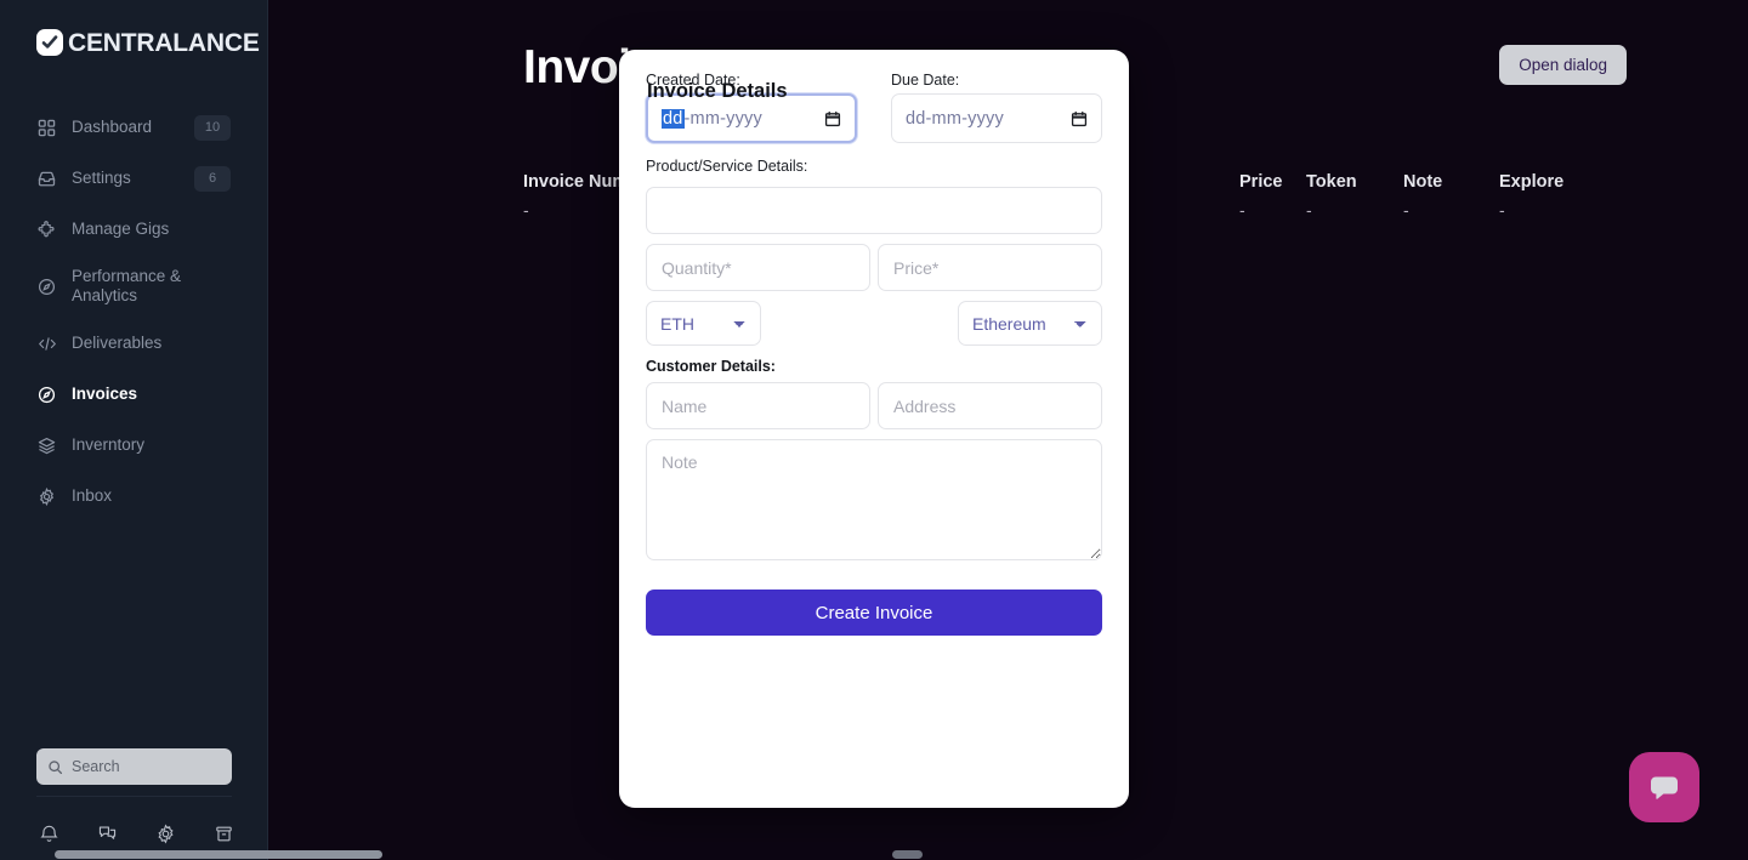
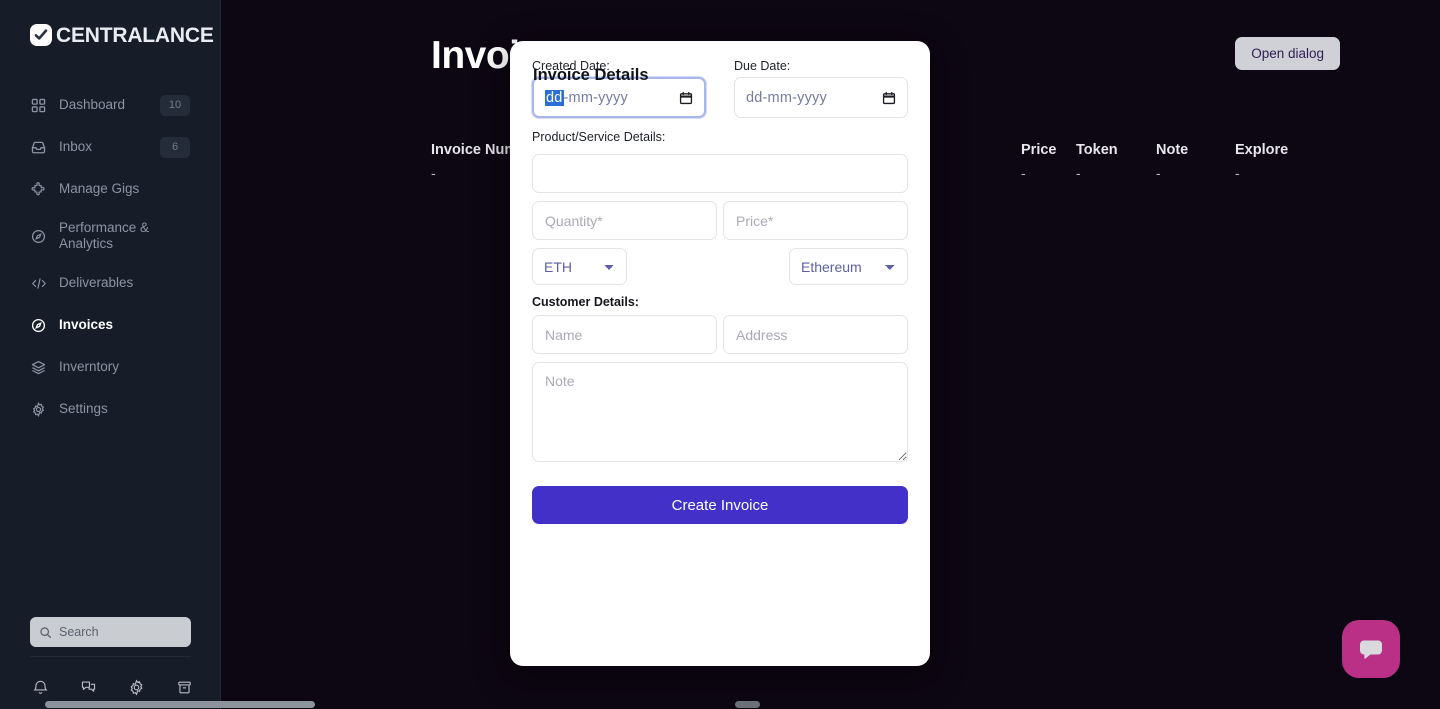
  CENTRALANCE
  Dashboard
  10
- Settings
+ Inbox
  6
  Manage Gigs
  Performance & Analytics
  Deliverables
  Invoices
  Inverntory
- Inbox
+ Settings
  Search
  Open dialog
  Price
  Token
  Note
  Explore
  -
  -
  -
  -
  -
  Created Date:
  dd-mm-yyyy
  Due Date:
  dd-mm-yyyy
  Product/Service Details:
  Quantity*
  Price*
  ETH
  Ethereum
  Customer Details:
  Name
  Address
  Note
  Create Invoice
  Invoice Details
